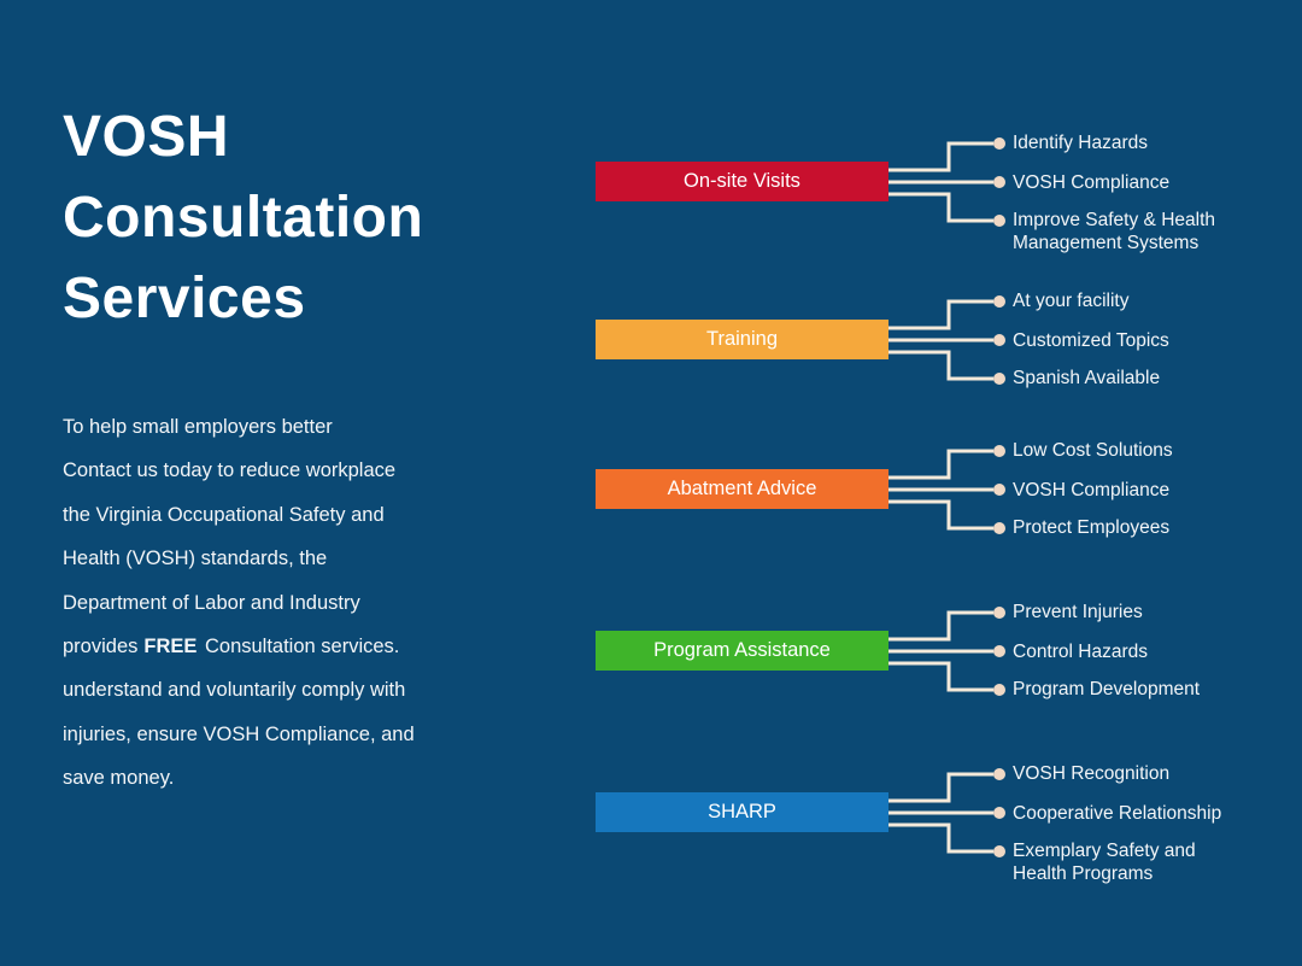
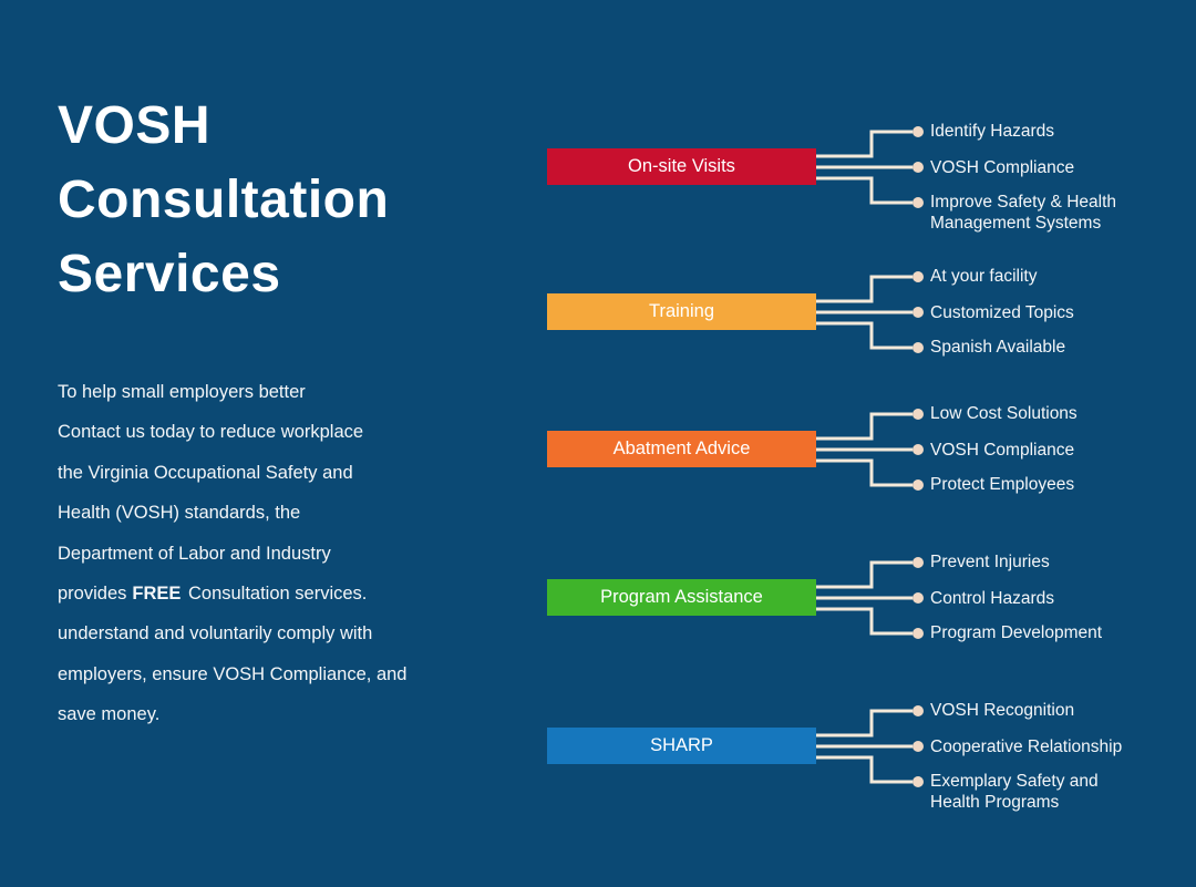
  VOSH
  Consultation
  Services
  To help small employers better
  Contact us today to reduce workplace
  the Virginia Occupational Safety and
  Health (VOSH) standards, the
  Department of Labor and Industry
  provides FREE Consultation services.
  understand and voluntarily comply with
- injuries, ensure VOSH Compliance, and
+ employers, ensure VOSH Compliance, and
  save money.
  On-site Visits
  Identify Hazards
  VOSH Compliance
  Improve Safety & Health
  Management Systems
  Training
  At your facility
  Customized Topics
  Spanish Available
  Abatment Advice
  Low Cost Solutions
  VOSH Compliance
  Protect Employees
  Program Assistance
  Prevent Injuries
  Control Hazards
  Program Development
  SHARP
  VOSH Recognition
  Cooperative Relationship
  Exemplary Safety and
  Health Programs
